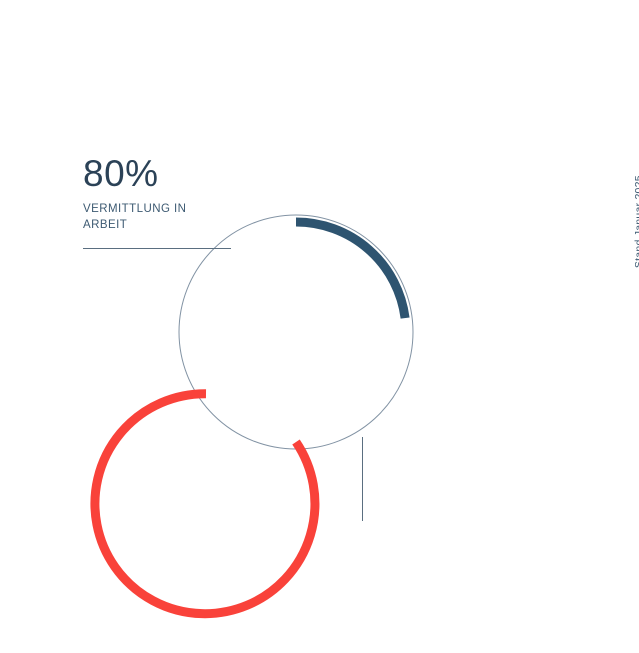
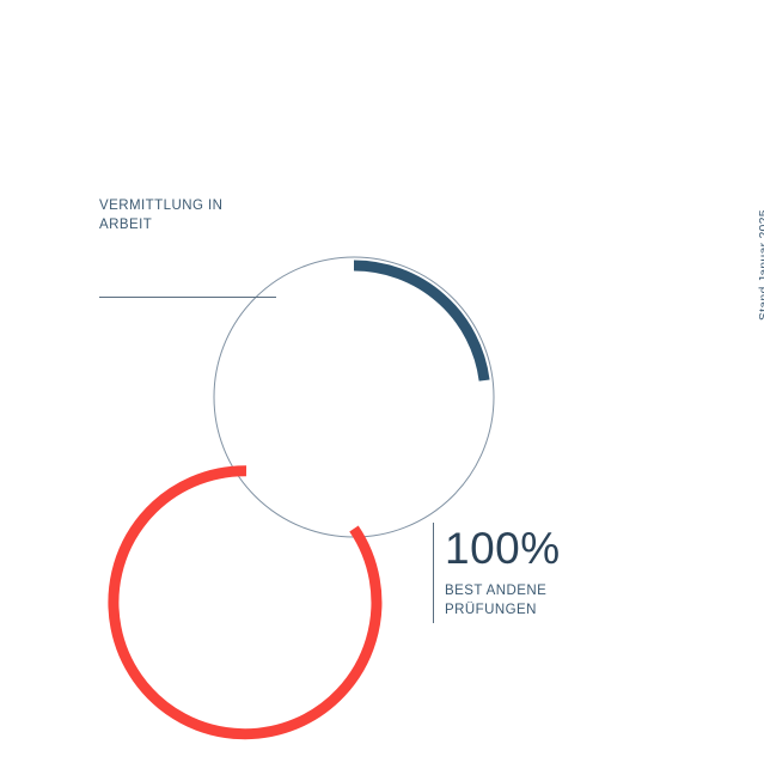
- 80%
  VERMITTLUNG IN
  ARBEIT
+ 100%
+ BEST ANDENE
+ PRÜFUNGEN
